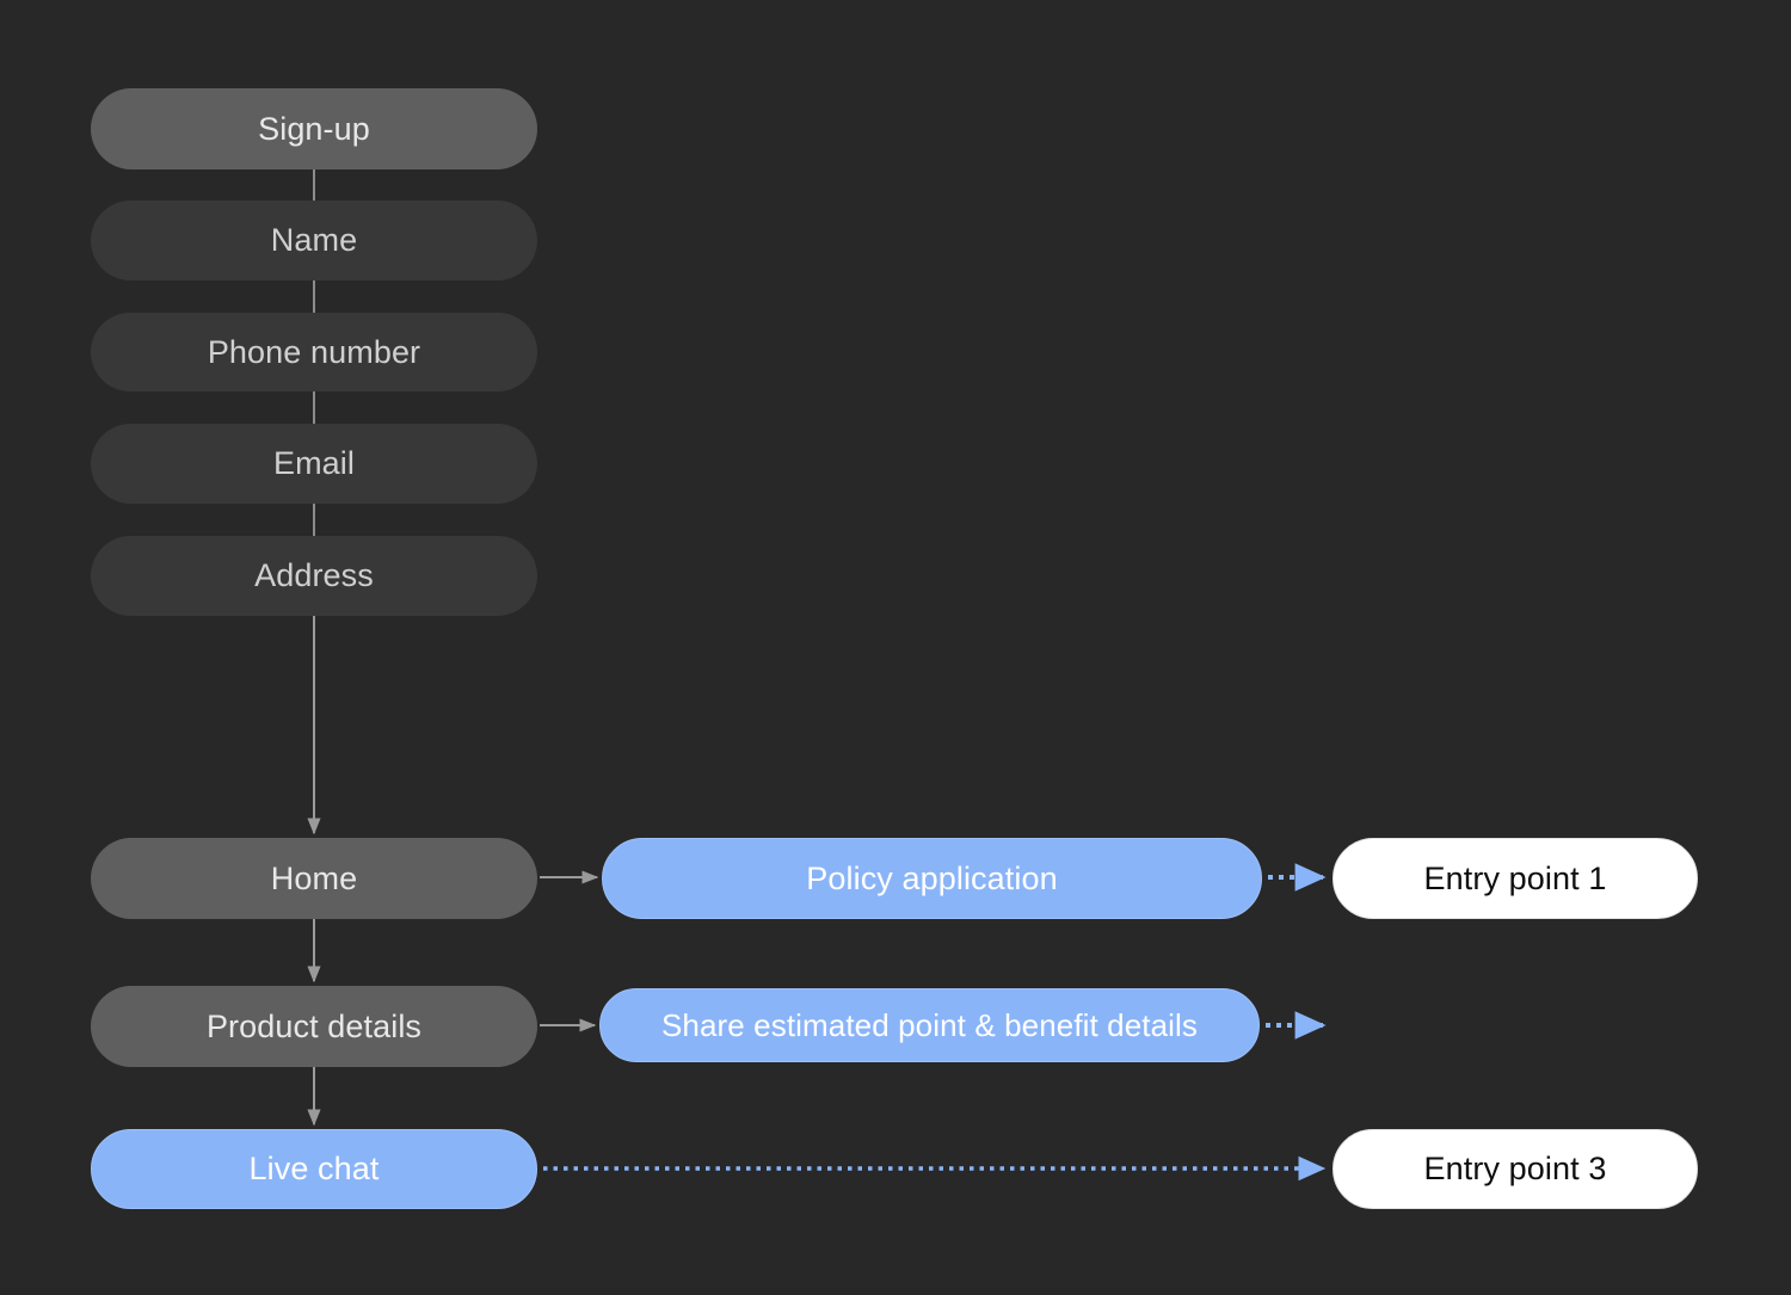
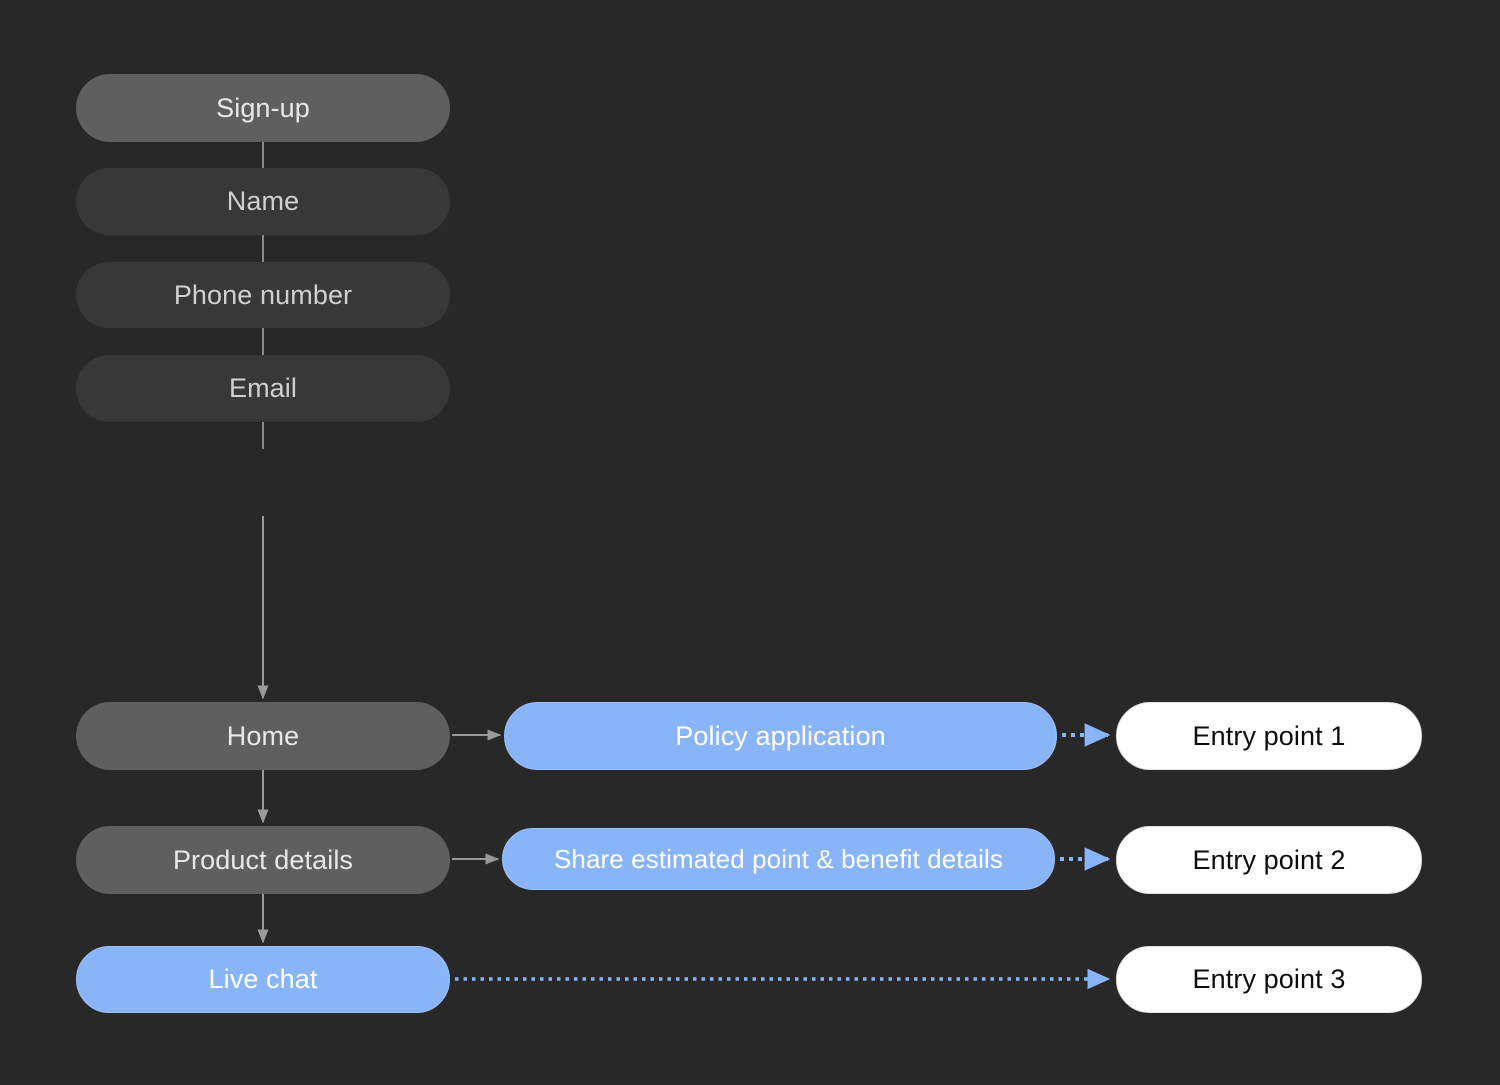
  Sign-up
  Name
  Phone number
  Email
- Address
  Home
  Product details
  Live chat
  Policy application
  Share estimated point & benefit details
  Entry point 1
+ Entry point 2
  Entry point 3
